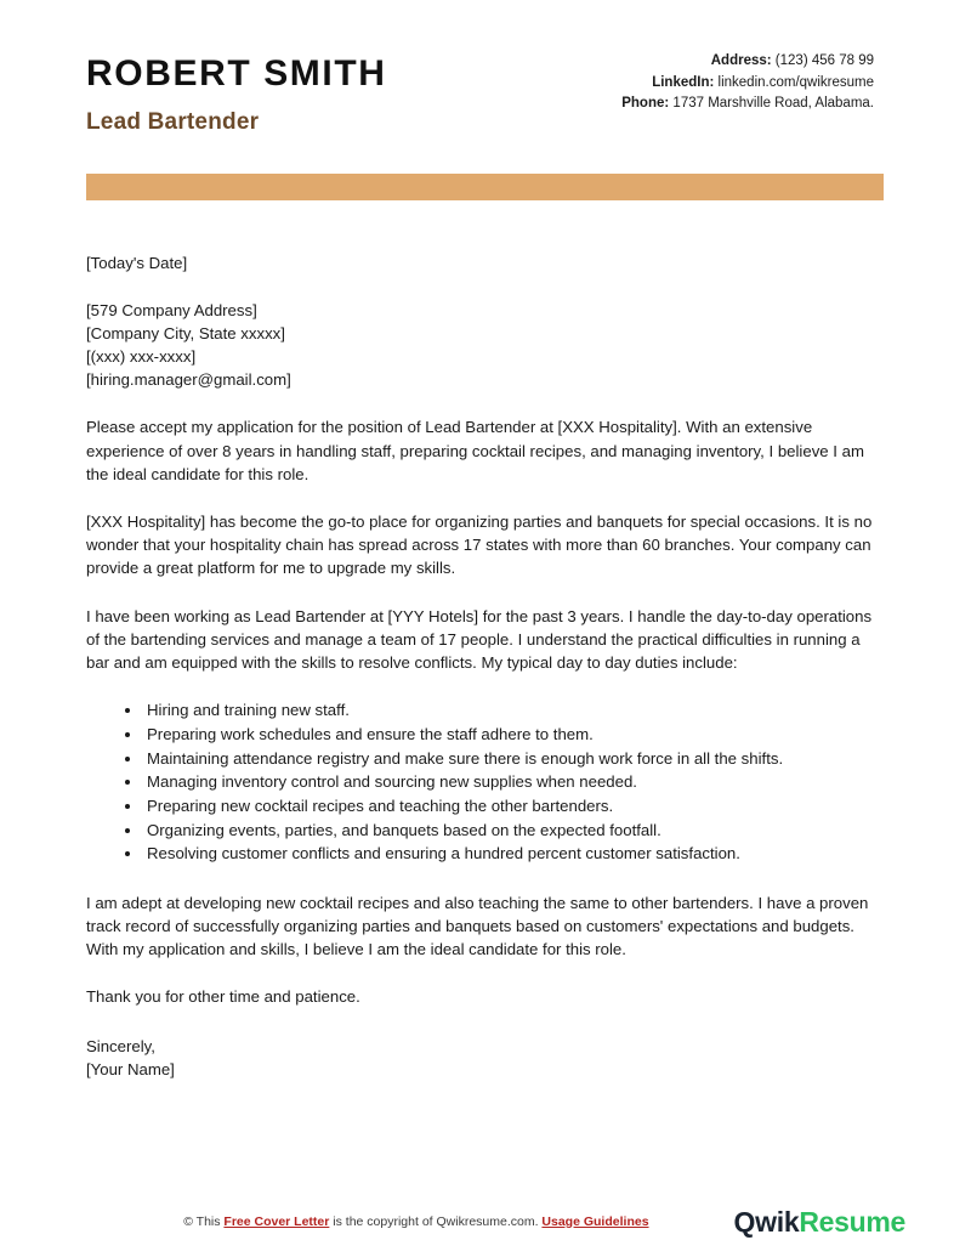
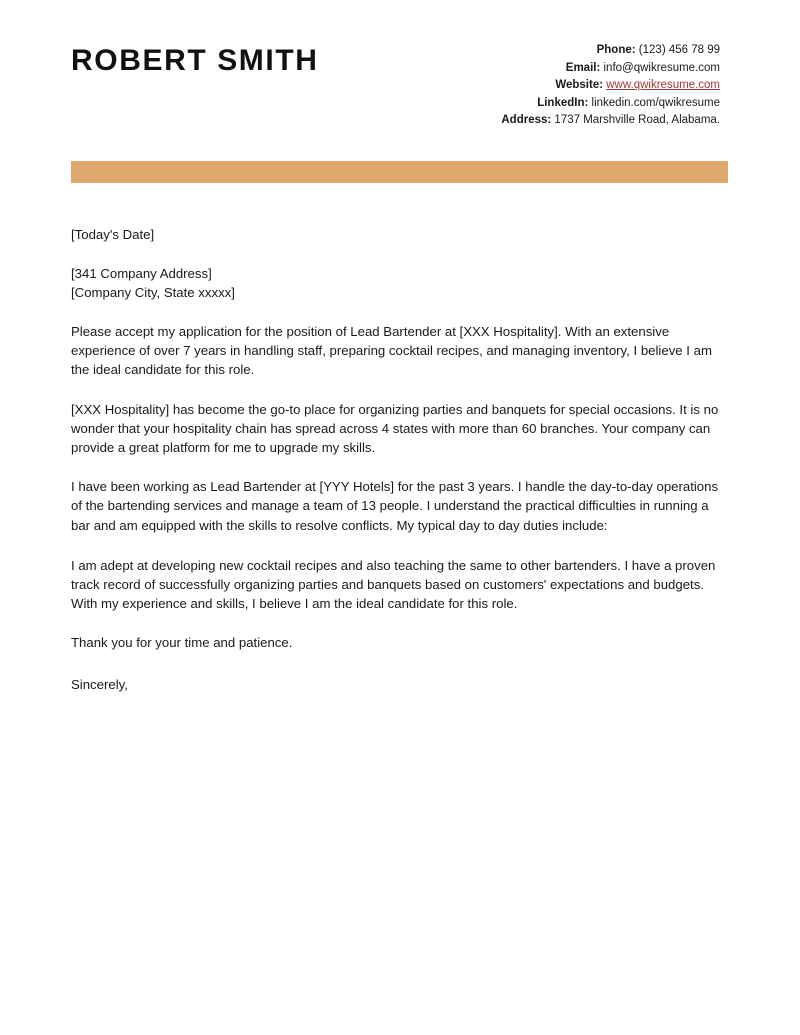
  ROBERT SMITH
- Lead Bartender
- Address: (123) 456 78 99
+ Phone: (123) 456 78 99
+ Email: info@qwikresume.com
+ Website: www.qwikresume.com
  LinkedIn: linkedin.com/qwikresume
- Phone: 1737 Marshville Road, Alabama.
+ Address: 1737 Marshville Road, Alabama.
  [Today's Date]
- [579 Company Address]
+ [341 Company Address]
  [Company City, State xxxxx]
- [(xxx) xxx-xxxx]
- [hiring.manager@gmail.com]
- Please accept my application for the position of Lead Bartender at [XXX Hospitality]. With an extensive experience of over 8 years in handling staff, preparing cocktail recipes, and managing inventory, I believe I am the ideal candidate for this role.
+ Please accept my application for the position of Lead Bartender at [XXX Hospitality]. With an extensive experience of over 7 years in handling staff, preparing cocktail recipes, and managing inventory, I believe I am the ideal candidate for this role.
- [XXX Hospitality] has become the go-to place for organizing parties and banquets for special occasions. It is no wonder that your hospitality chain has spread across 17 states with more than 60 branches. Your company can provide a great platform for me to upgrade my skills.
+ [XXX Hospitality] has become the go-to place for organizing parties and banquets for special occasions. It is no wonder that your hospitality chain has spread across 4 states with more than 60 branches. Your company can provide a great platform for me to upgrade my skills.
- I have been working as Lead Bartender at [YYY Hotels] for the past 3 years. I handle the day-to-day operations of the bartending services and manage a team of 17 people. I understand the practical difficulties in running a bar and am equipped with the skills to resolve conflicts. My typical day to day duties include:
+ I have been working as Lead Bartender at [YYY Hotels] for the past 3 years. I handle the day-to-day operations of the bartending services and manage a team of 13 people. I understand the practical difficulties in running a bar and am equipped with the skills to resolve conflicts. My typical day to day duties include:
- Hiring and training new staff.
- Preparing work schedules and ensure the staff adhere to them.
- Maintaining attendance registry and make sure there is enough work force in all the shifts.
- Managing inventory control and sourcing new supplies when needed.
- Preparing new cocktail recipes and teaching the other bartenders.
- Organizing events, parties, and banquets based on the expected footfall.
- Resolving customer conflicts and ensuring a hundred percent customer satisfaction.
- I am adept at developing new cocktail recipes and also teaching the same to other bartenders. I have a proven track record of successfully organizing parties and banquets based on customers' expectations and budgets. With my application and skills, I believe I am the ideal candidate for this role.
+ I am adept at developing new cocktail recipes and also teaching the same to other bartenders. I have a proven track record of successfully organizing parties and banquets based on customers' expectations and budgets. With my experience and skills, I believe I am the ideal candidate for this role.
- Thank you for other time and patience.
+ Thank you for your time and patience.
  Sincerely,
- [Your Name]
- © This Free Cover Letter is the copyright of Qwikresume.com. Usage Guidelines
- QwikResume
